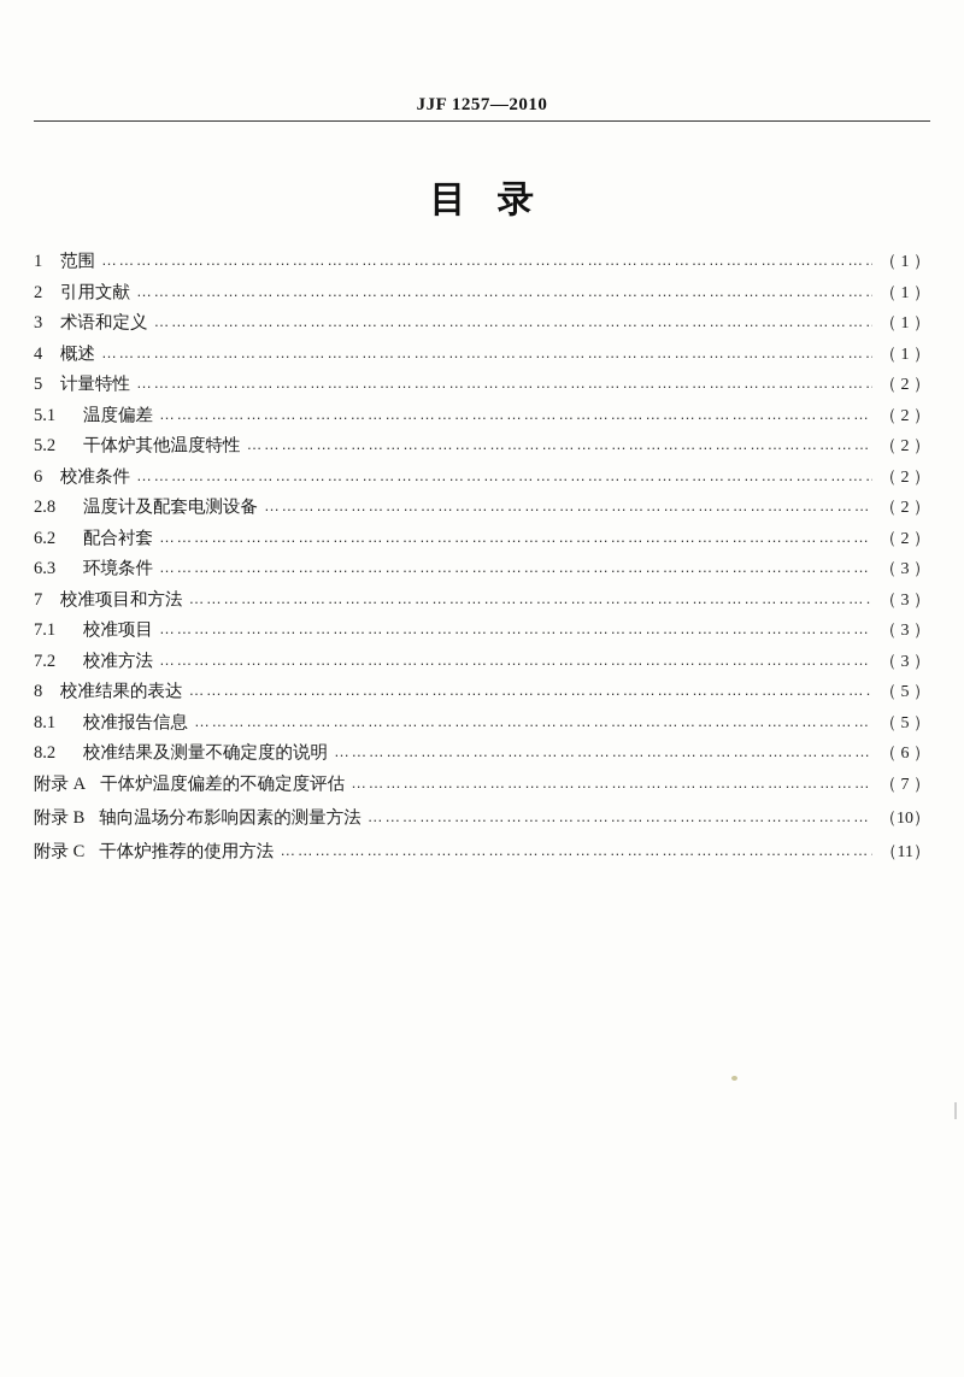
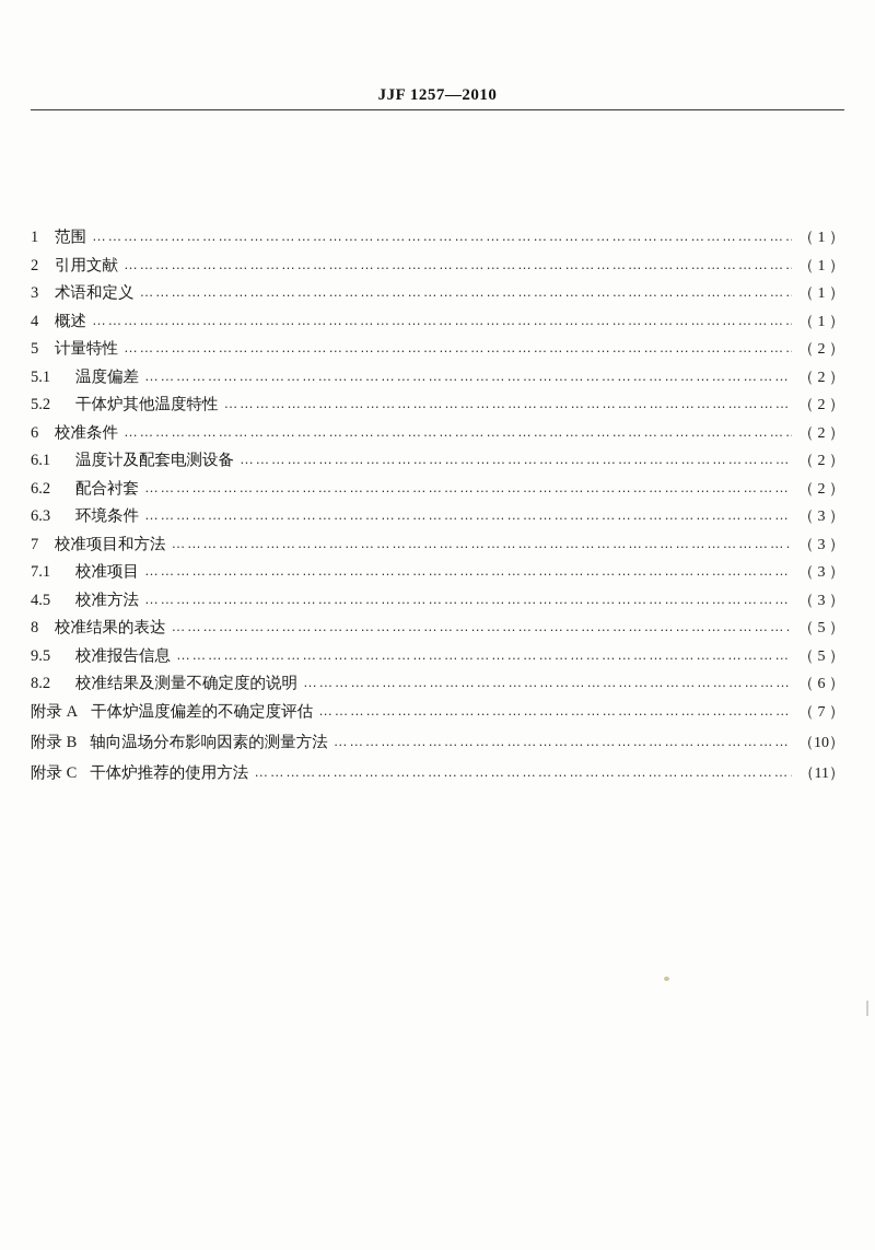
  JJF 1257—2010
- 目录
  1
  范围
  ……………………………………………………………………………………………………………………
  （ 1 ）
  2
  引用文献
  ………………………………………………………………………………………………………………
  （ 1 ）
  3
  术语和定义
  ……………………………………………………………………………………………………………
  （ 1 ）
  4
  概述
  ……………………………………………………………………………………………………………………
  （ 1 ）
  5
  计量特性
  ………………………………………………………………………………………………………………
  （ 2 ）
  5.1
  温度偏差
  ……………………………………………………………………………………………………………
  （ 2 ）
  5.2
  干体炉其他温度特性
  （ 2 ）
  6
  校准条件
  ………………………………………………………………………………………………………………
  （ 2 ）
- 2.8
+ 6.1
  温度计及配套电测设备
  （ 2 ）
  6.2
  配合衬套
  ……………………………………………………………………………………………………………
  （ 2 ）
  6.3
  环境条件
  ……………………………………………………………………………………………………………
  （ 3 ）
  7
  校准项目和方法
  （ 3 ）
  7.1
  校准项目
  ……………………………………………………………………………………………………………
  （ 3 ）
- 7.2
+ 4.5
  校准方法
  ……………………………………………………………………………………………………………
  （ 3 ）
  8
  校准结果的表达
  （ 5 ）
- 8.1
+ 9.5
  校准报告信息
  （ 5 ）
  8.2
  校准结果及测量不确定度的说明
  （ 6 ）
  附录 A
  干体炉温度偏差的不确定度评估
  （ 7 ）
  附录 B
  轴向温场分布影响因素的测量方法
  （10）
  附录 C
  干体炉推荐的使用方法
  （11）
